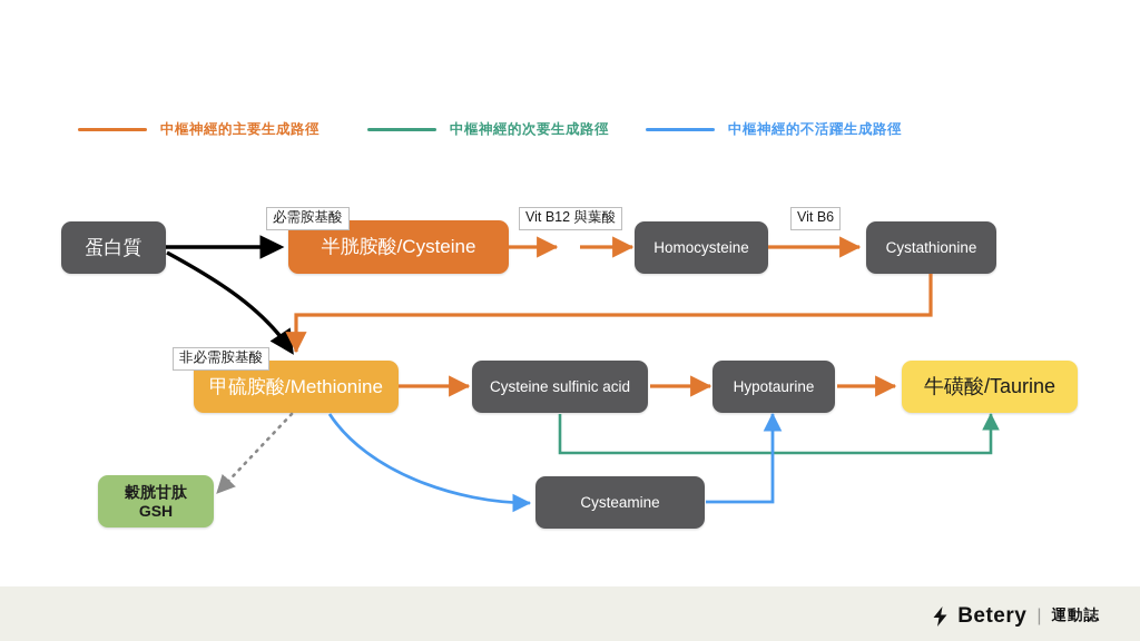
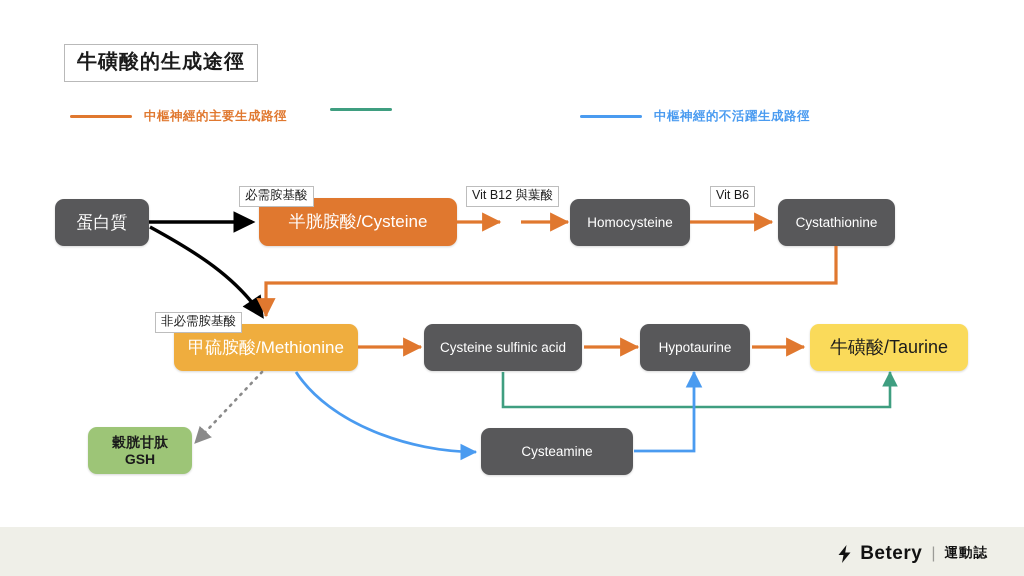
+ 牛磺酸的生成途徑
  中樞神經的主要生成路徑
- 中樞神經的次要生成路徑
  中樞神經的不活躍生成路徑
  蛋白質
  半胱胺酸/Cysteine
  Homocysteine
  Cystathionine
  甲硫胺酸/Methionine
  Cysteine sulfinic acid
  Hypotaurine
  牛磺酸/Taurine
  穀胱甘肽 GSH
  Cysteamine
  必需胺基酸
  Vit B12 與葉酸
  Vit B6
  非必需胺基酸
  Betery
  |
  運動誌
